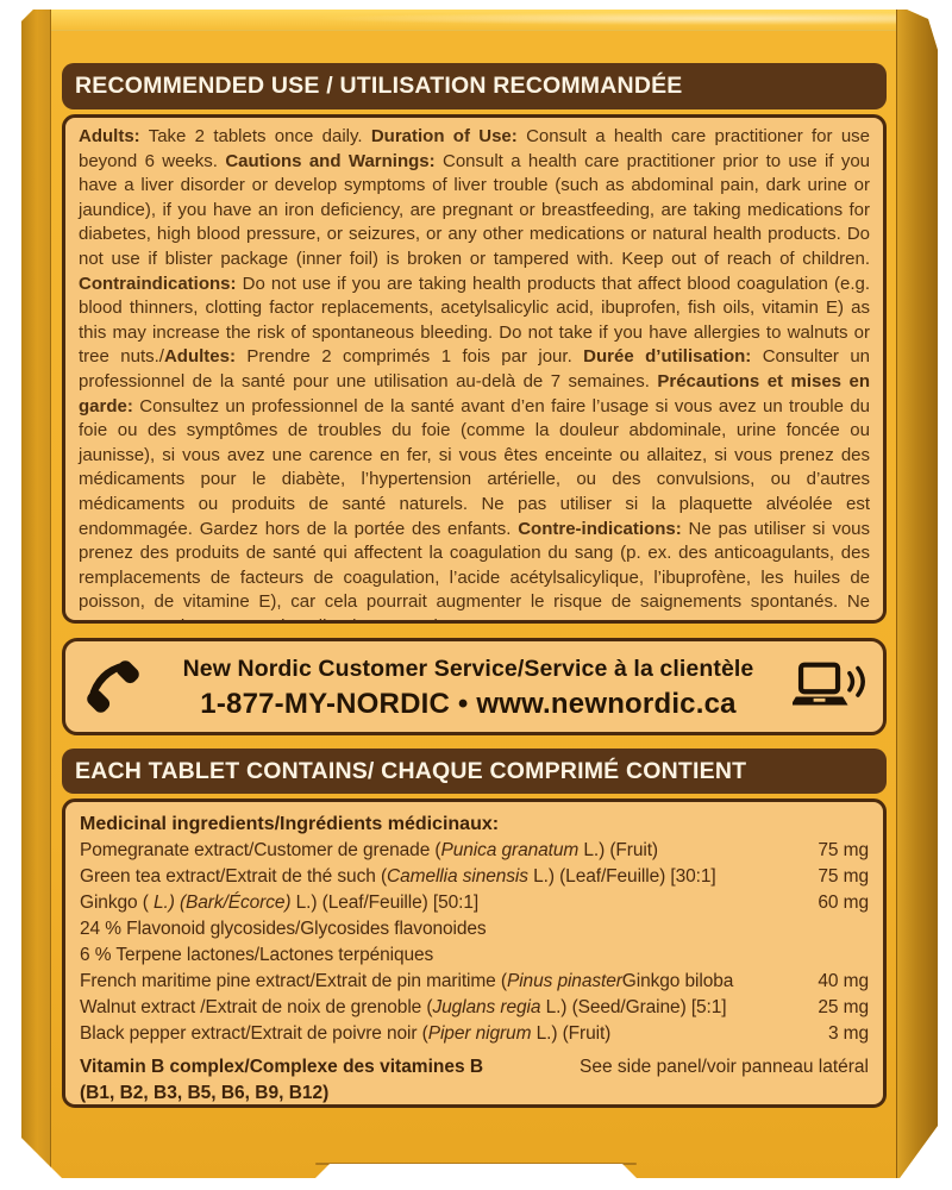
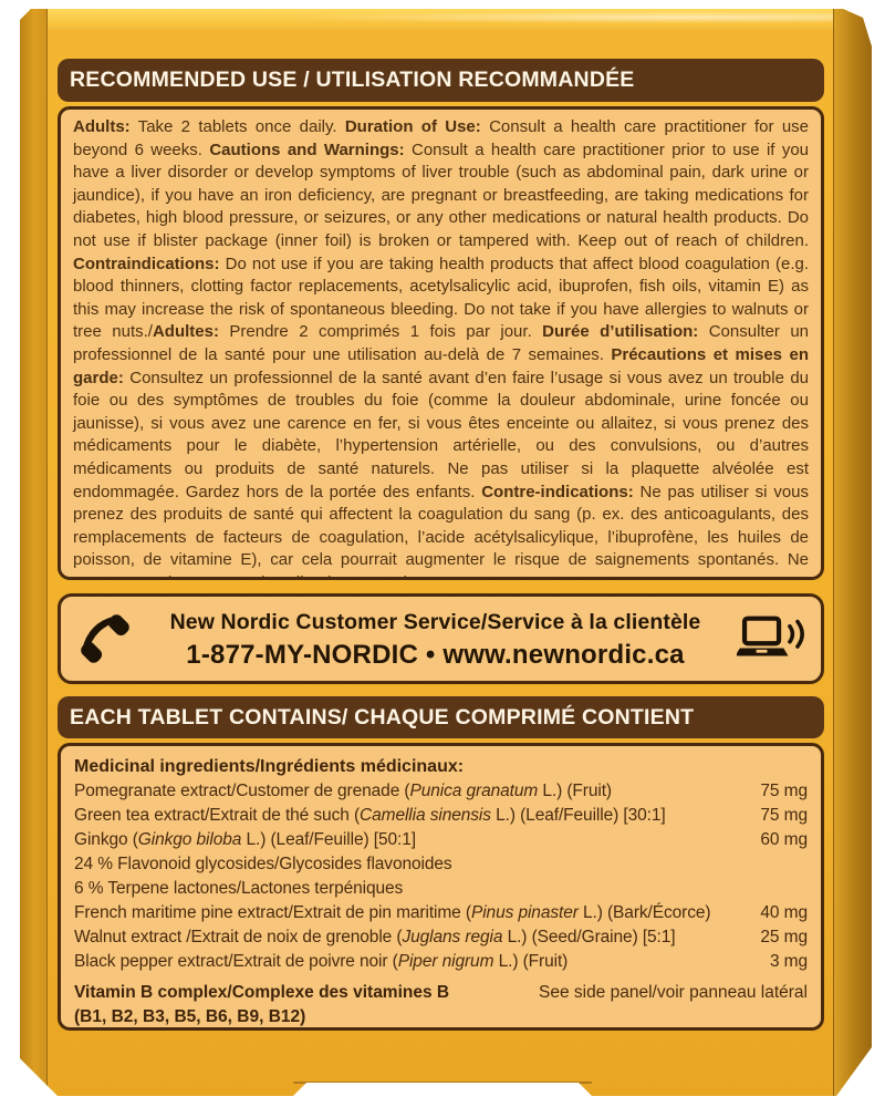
  RECOMMENDED USE / UTILISATION RECOMMANDÉE
  Adults: Take 2 tablets once daily. Duration of Use: Consult a health care practitioner for use beyond 6 weeks. Cautions and Warnings: Consult a health care practitioner prior to use if you have a liver disorder or develop symptoms of liver trouble (such as abdominal pain, dark urine or jaundice), if you have an iron deficiency, are pregnant or breastfeeding, are taking medications for diabetes, high blood pressure, or seizures, or any other medications or natural health products. Do not use if blister package (inner foil) is broken or tampered with. Keep out of reach of children. Contraindications: Do not use if you are taking health products that affect blood coagulation (e.g. blood thinners, clotting factor replacements, acetylsalicylic acid, ibuprofen, fish oils, vitamin E) as this may increase the risk of spontaneous bleeding. Do not take if you have allergies to walnuts or tree nuts./Adultes: Prendre 2 comprimés 1 fois par jour. Durée d’utilisation: Consulter un professionnel de la santé pour une utilisation au-delà de 7 semaines. Précautions et mises en garde: Consultez un professionnel de la santé avant d’en faire l’usage si vous avez un trouble du foie ou des symptômes de troubles du foie (comme la douleur abdominale, urine foncée ou jaunisse), si vous avez une carence en fer, si vous êtes enceinte ou allaitez, si vous prenez des médicaments pour le diabète, l’hypertension artérielle, ou des convulsions, ou d’autres médicaments ou produits de santé naturels. Ne pas utiliser si la plaquette alvéolée est endommagée. Gardez hors de la portée des enfants. Contre-indications: Ne pas utiliser si vous prenez des produits de santé qui affectent la coagulation du sang (p. ex. des anticoagulants, des remplacements de facteurs de coagulation, l’acide acétylsalicylique, l’ibuprofène, les huiles de poisson, de vitamine E), car cela pourrait augmenter le risque de saignements spontanés. Ne
  New Nordic Customer Service/Service à la clientèle
  1-877-MY-NORDIC • www.newnordic.ca
  EACH TABLET CONTAINS/ CHAQUE COMPRIMÉ CONTIENT
  Medicinal ingredients/Ingrédients médicinaux:
  Pomegranate extract/Customer de grenade (Punica granatum L.) (Fruit)
  75 mg
  Green tea extract/Extrait de thé such (Camellia sinensis L.) (Leaf/Feuille) [30:1]
  75 mg
- Ginkgo ( L.) (Bark/Écorce) L.) (Leaf/Feuille) [50:1]
+ Ginkgo (Ginkgo biloba L.) (Leaf/Feuille) [50:1]
  60 mg
  24 % Flavonoid glycosides/Glycosides flavonoides
  6 % Terpene lactones/Lactones terpéniques
- French maritime pine extract/Extrait de pin maritime (Pinus pinasterGinkgo biloba
+ French maritime pine extract/Extrait de pin maritime (Pinus pinaster L.) (Bark/Écorce)
  40 mg
  Walnut extract /Extrait de noix de grenoble (Juglans regia L.) (Seed/Graine) [5:1]
  25 mg
  Black pepper extract/Extrait de poivre noir (Piper nigrum L.) (Fruit)
  3 mg
  Vitamin B complex/Complexe des vitamines B
  (B1, B2, B3, B5, B6, B9, B12)
  See side panel/voir panneau latéral
